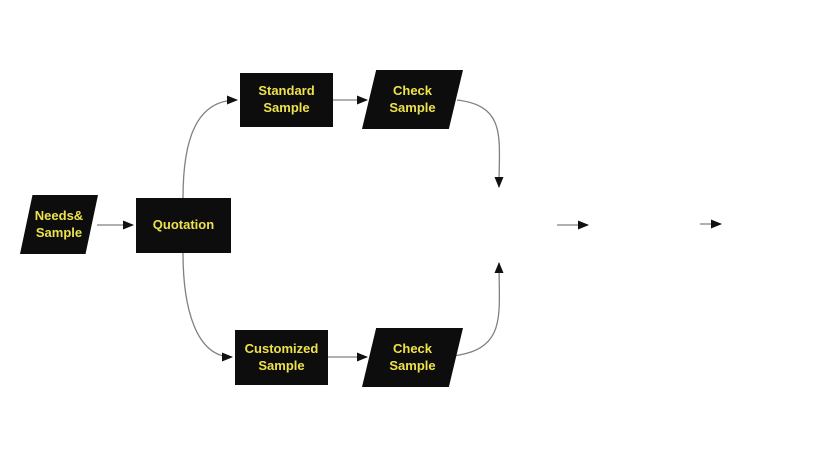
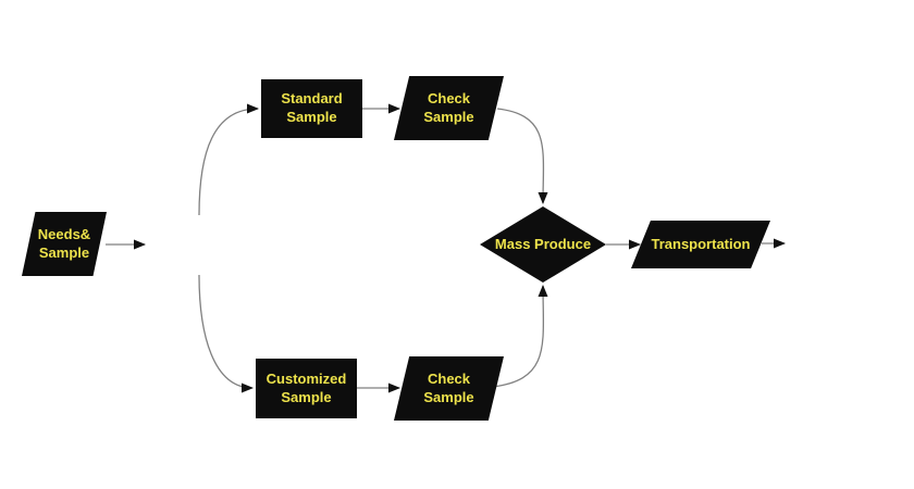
  Needs&
  Sample
- Quotation
  Standard
  Sample
  Check
  Sample
  Customized
  Sample
  Check
  Sample
+ Mass Produce
+ Transportation
